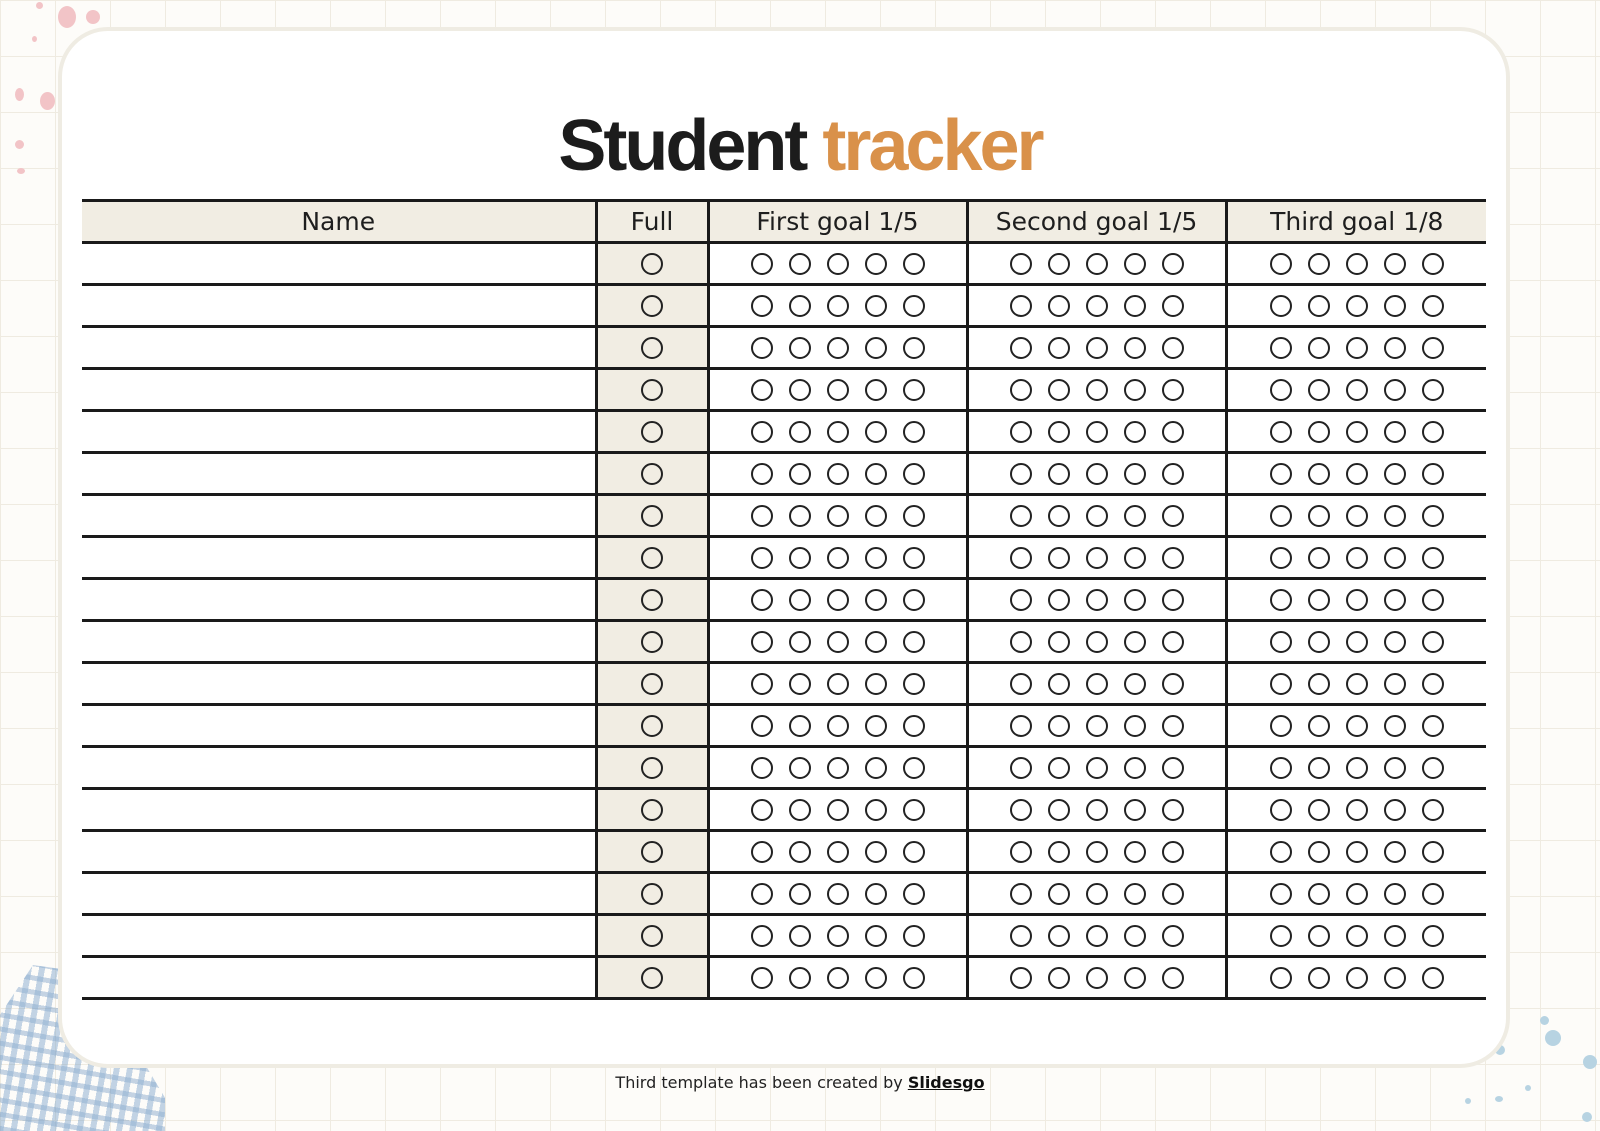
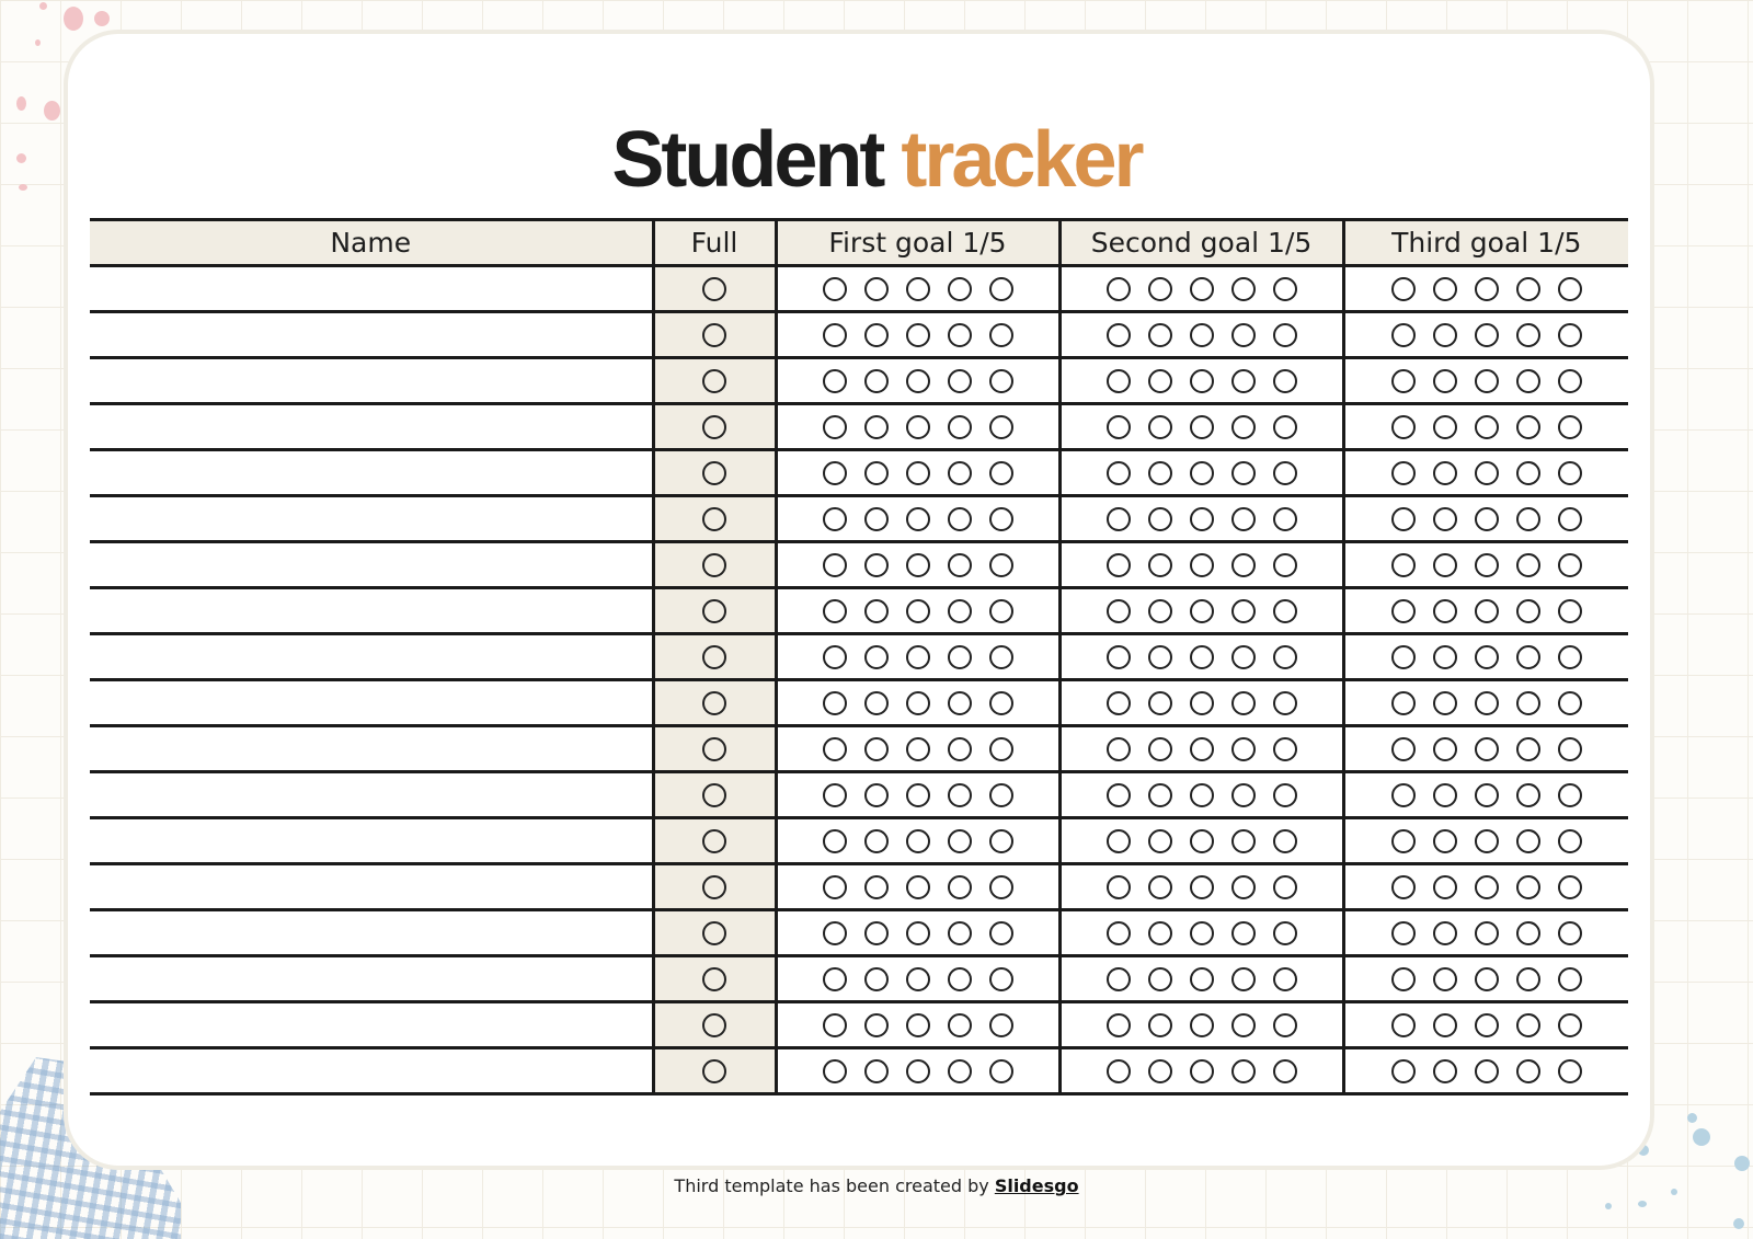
  Student tracker
- Name	Full	First goal 1/5	Second goal 1/5	Third goal 1/8
+ Name	Full	First goal 1/5	Second goal 1/5	Third goal 1/5
  Third template has been created by Slidesgo
